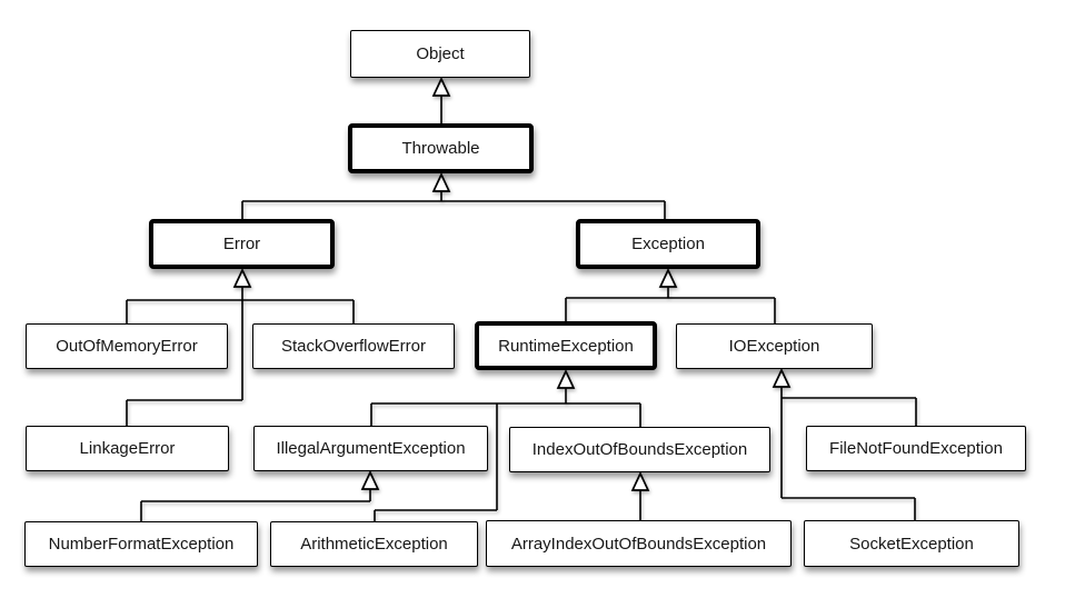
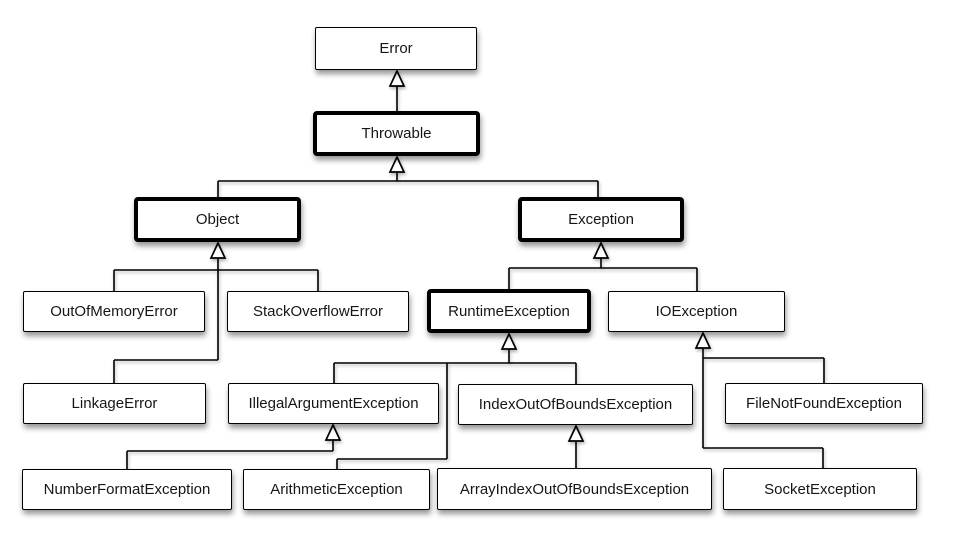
- Object
+ Error
  Throwable
- Error
+ Object
  Exception
  OutOfMemoryError
  StackOverflowError
  RuntimeException
  IOException
  LinkageError
  IllegalArgumentException
  IndexOutOfBoundsException
  FileNotFoundException
  NumberFormatException
  ArithmeticException
  ArrayIndexOutOfBoundsException
  SocketException
